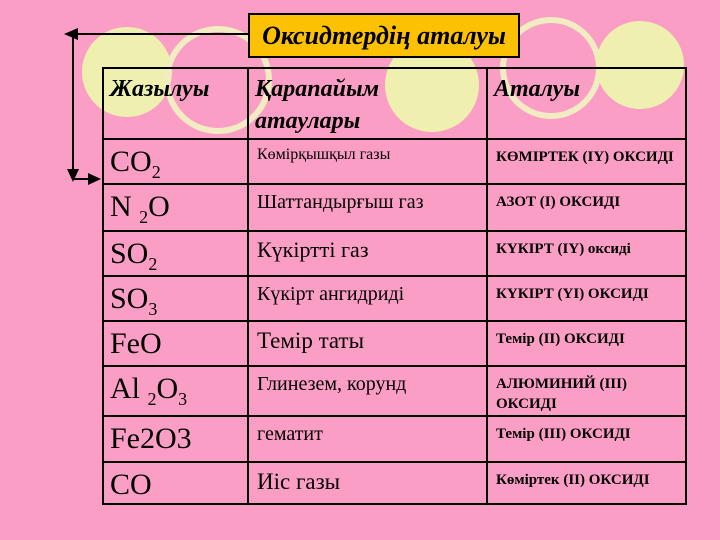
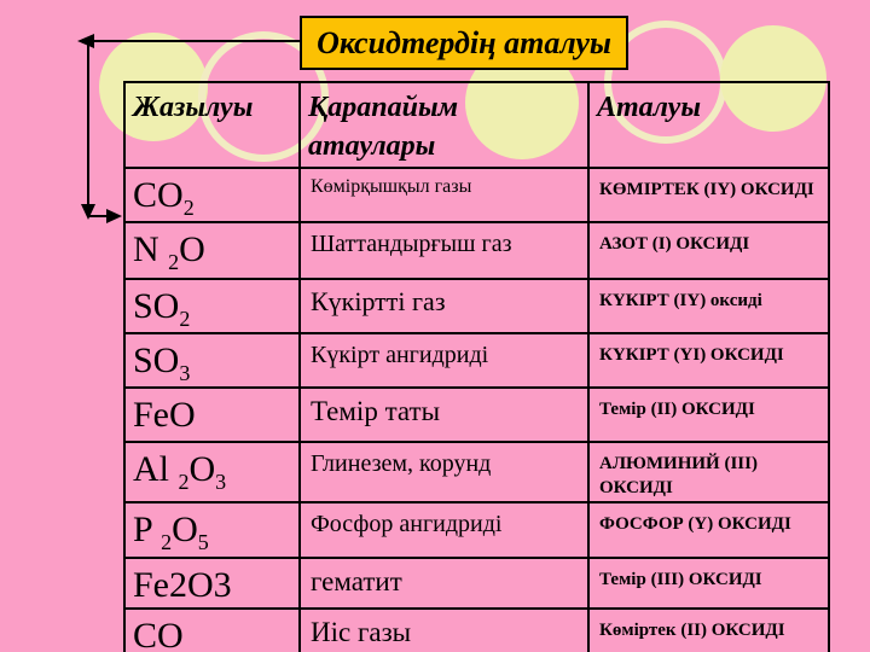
  Оксидтердің аталуы
  Жазылуы	Қарапайым атаулары	Аталуы
  CO2	Көмірқышқыл газы	КӨМІРТЕК (ІҮ) ОКСИДІ
  N 2O	Шаттандырғыш газ	АЗОТ (І) ОКСИДІ
  SO2	Күкіртті газ	КҮКІРТ (ІҮ) оксиді
  SO3	Күкірт ангидриді	КҮКІРТ (ҮІ) ОКСИДІ
  FeO	Темір таты	Темір (ІІ) ОКСИДІ
  Al 2O3	Глинезем, корунд	АЛЮМИНИЙ (ІІІ) ОКСИДІ
+ P 2O5	Фосфор ангидриді	ФОСФОР (Ү) ОКСИДІ
  Fe2O3	гематит	Темір (ІІІ) ОКСИДІ
  CO	Иіс газы	Көміртек (ІІ) ОКСИДІ
